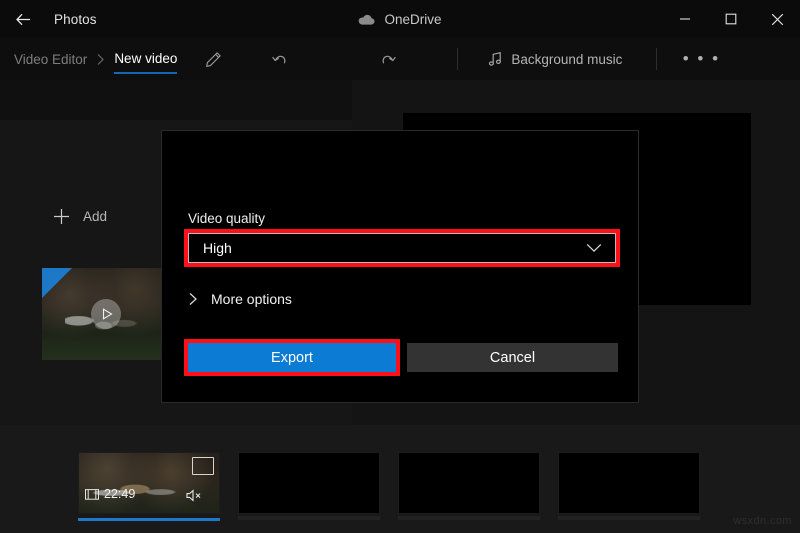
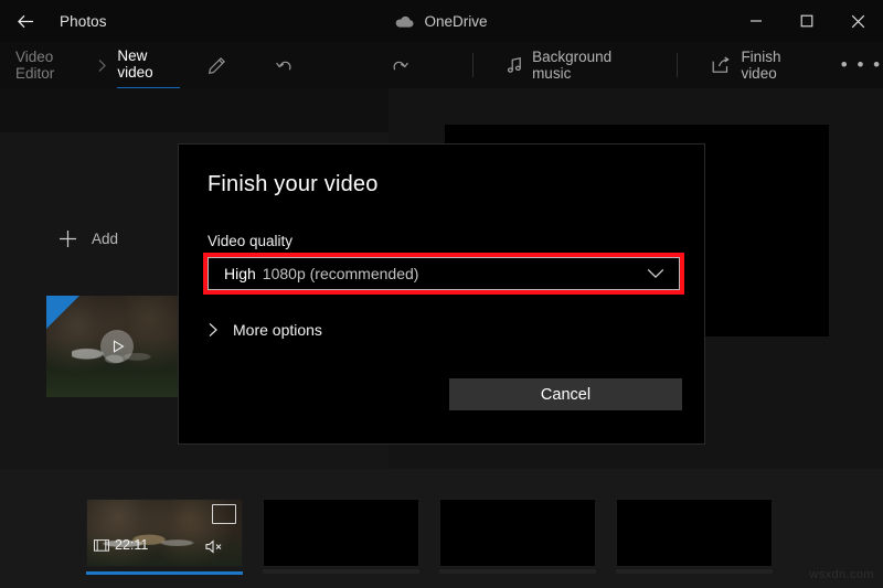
  Photos
  OneDrive
  Video Editor
  New video
  Background music
+ Finish video
  • • •
  Add
- 22:49
+ 22:11
+ Finish your video
  Video quality
  High
+ 1080p (recommended)
  More options
- Export
  Cancel
